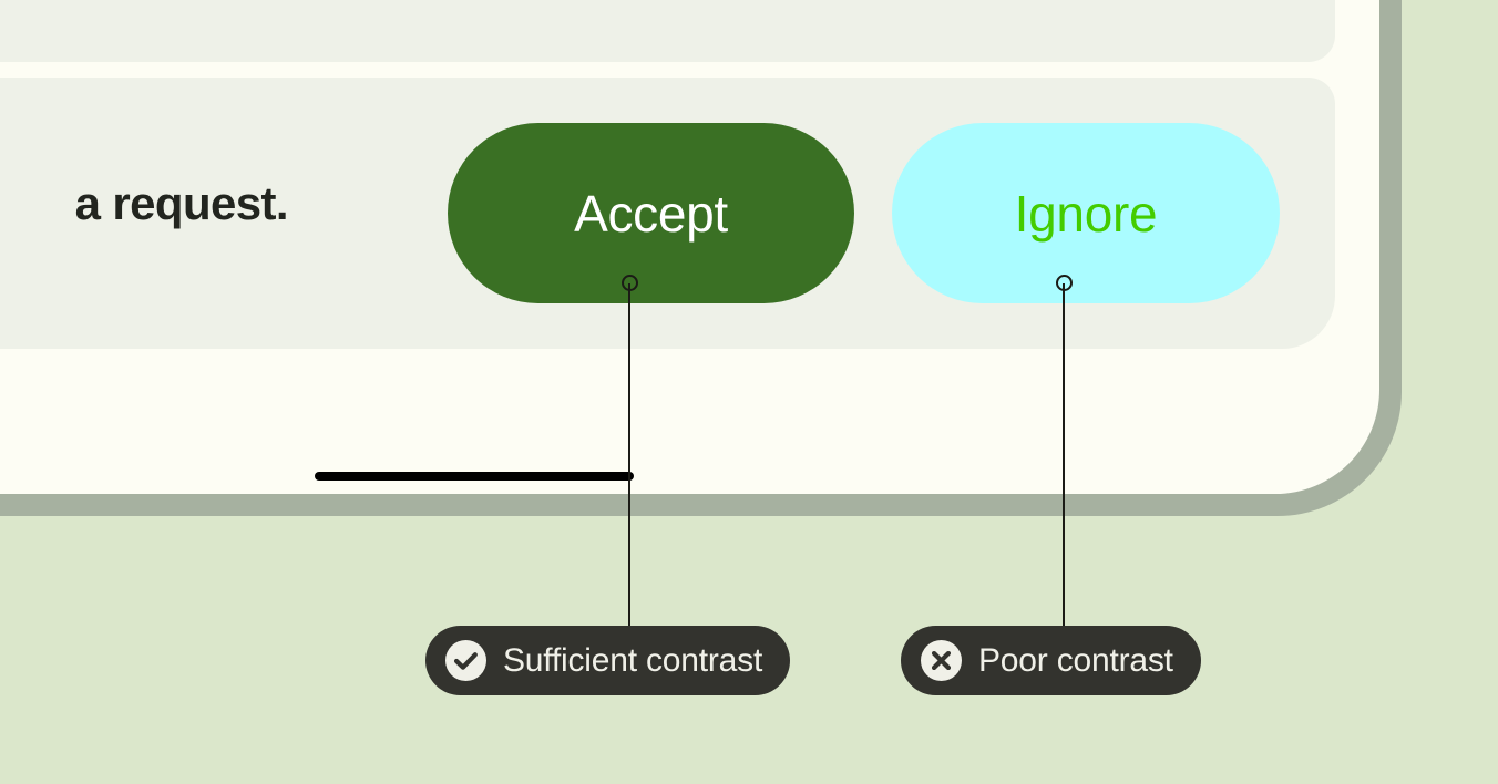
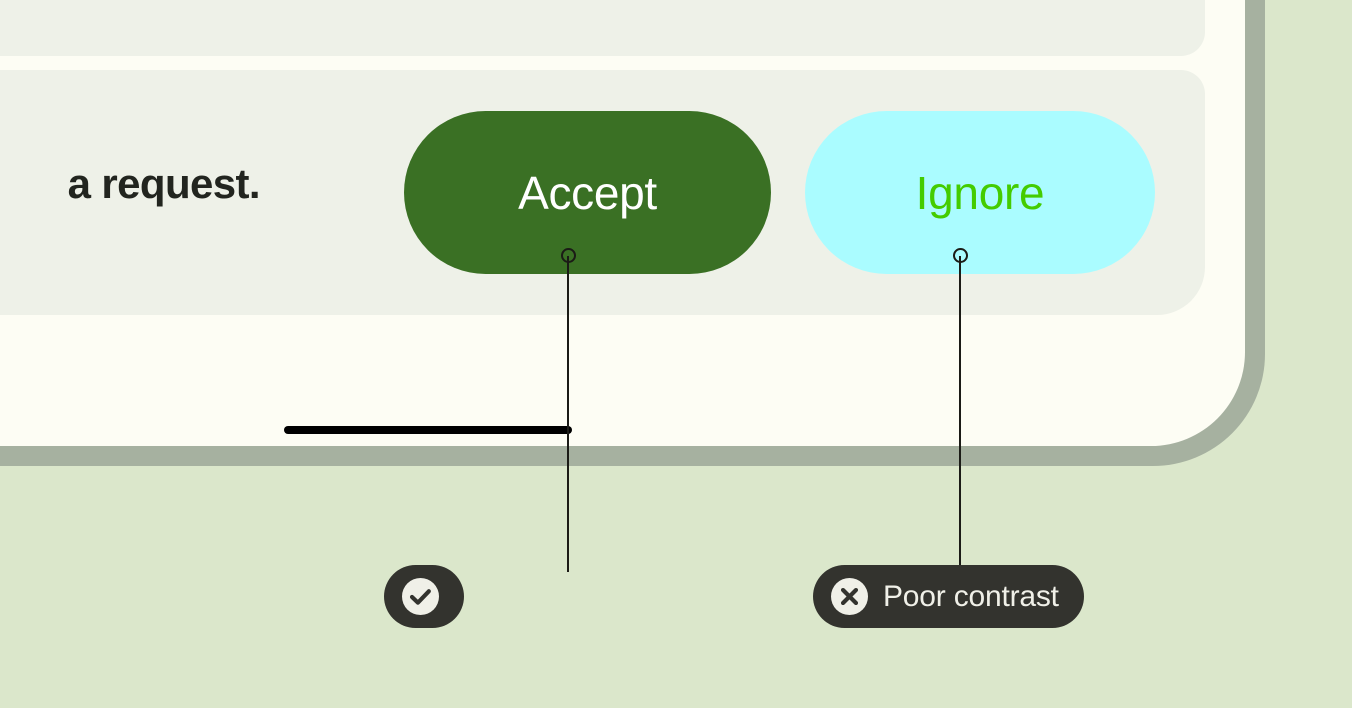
  a request.
  Accept
  Ignore
- Sufficient contrast
  Poor contrast
